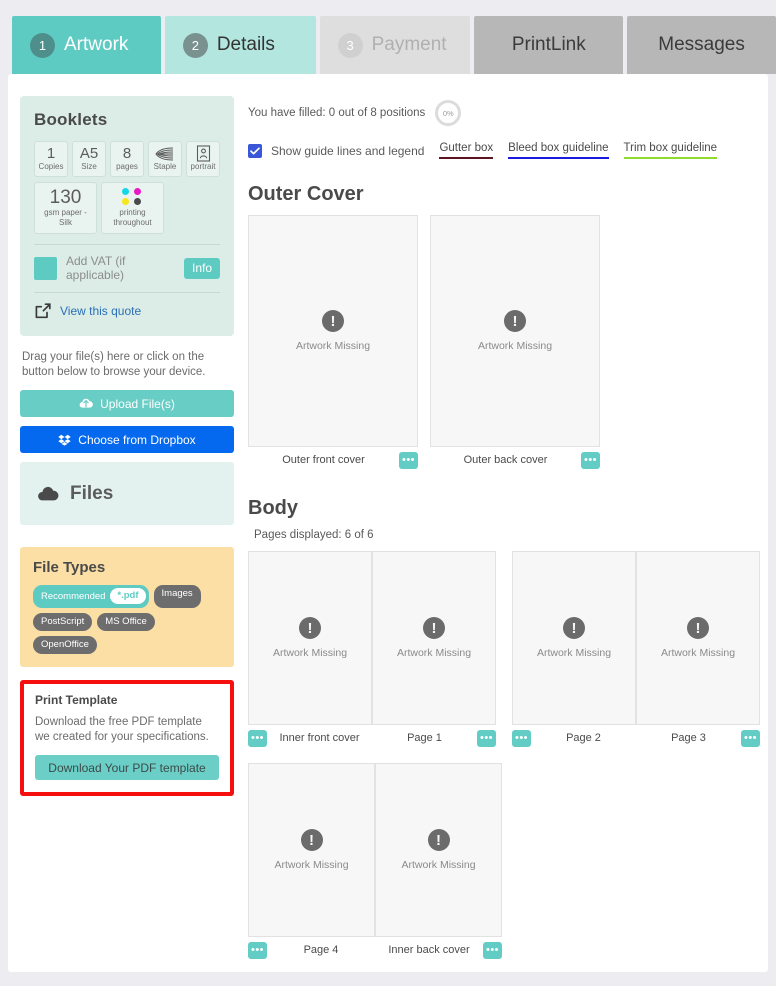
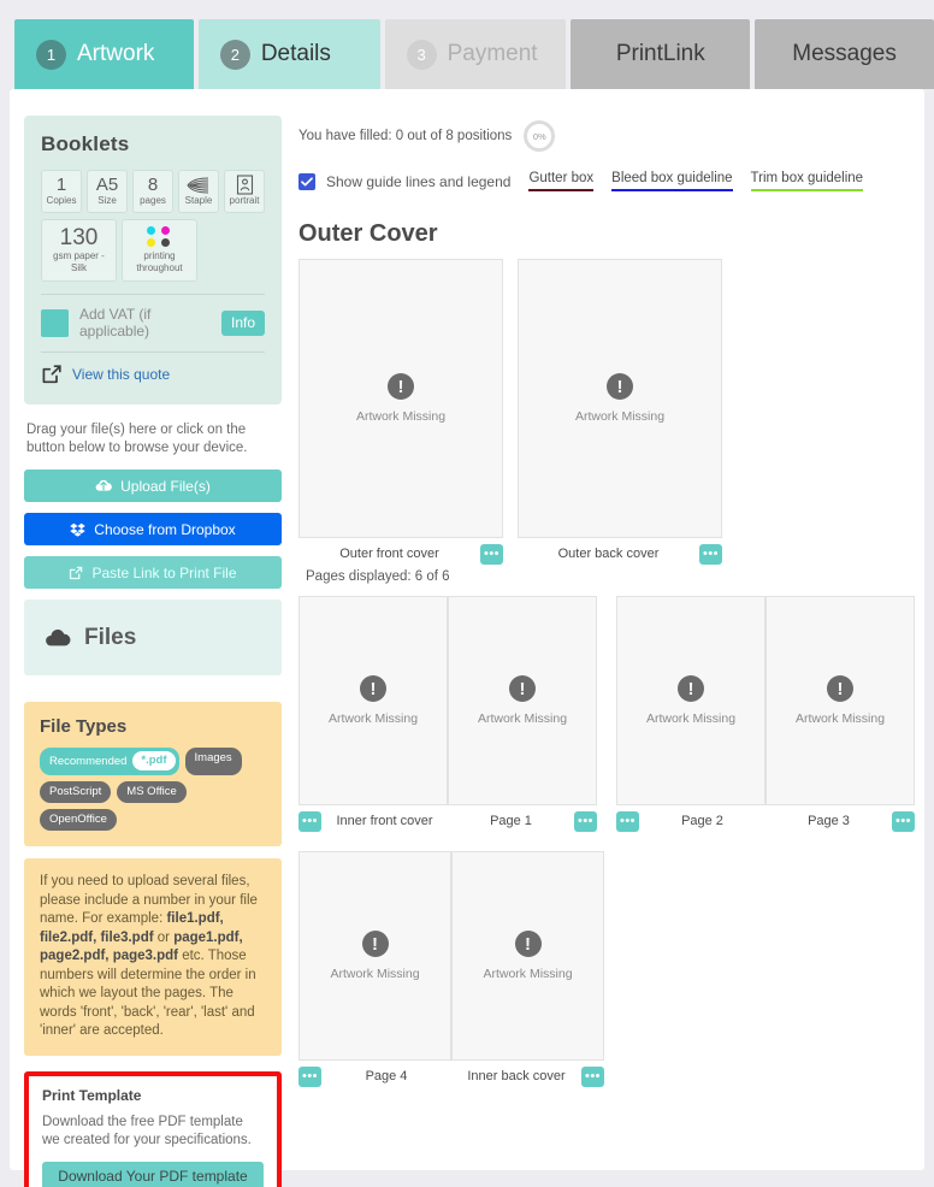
  1
  Artwork
  2
  Details
  3
  Payment
  PrintLink
  Messages
  Booklets
  1
  Copies
  A5
  Size
  8
  pages
  Staple
  portrait
  130
  gsm paper - Silk
  printing throughout
  Add VAT (if applicable)
  Info
  View this quote
  Drag your file(s) here or click on the button below to browse your device.
  Upload File(s)
  Choose from Dropbox
+ Paste Link to Print File
  Files
  File Types
  Recommended
  *.pdf
  Images
  PostScript
  MS Office
  OpenOffice
+ If you need to upload several files, please include a number in your file name. For example: file1.pdf, file2.pdf, file3.pdf or page1.pdf, page2.pdf, page3.pdf etc. Those numbers will determine the order in which we layout the pages. The words 'front', 'back', 'rear', 'last' and 'inner' are accepted.
  Print Template
  Download the free PDF template we created for your specifications.
  Download Your PDF template
  You have filled: 0 out of 8 positions
  0%
  Show guide lines and legend
  Gutter box
  Bleed box guideline
  Trim box guideline
  Outer Cover
  !
  Artwork Missing
  Outer front cover
  •••
  !
  Artwork Missing
  Outer back cover
  •••
- Body
  Pages displayed: 6 of 6
  !
  Artwork Missing
  •••
  Inner front cover
  !
  Artwork Missing
  Page 1
  •••
  !
  Artwork Missing
  •••
  Page 2
  !
  Artwork Missing
  Page 3
  •••
  !
  Artwork Missing
  •••
  Page 4
  !
  Artwork Missing
  Inner back cover
  •••
